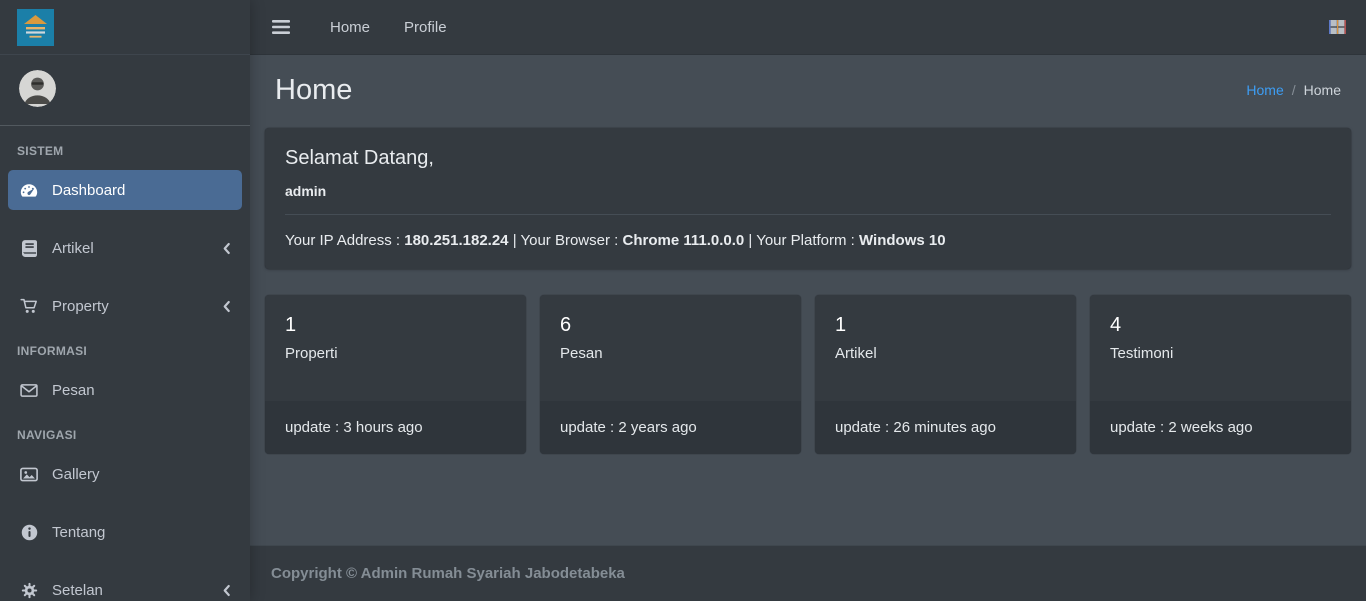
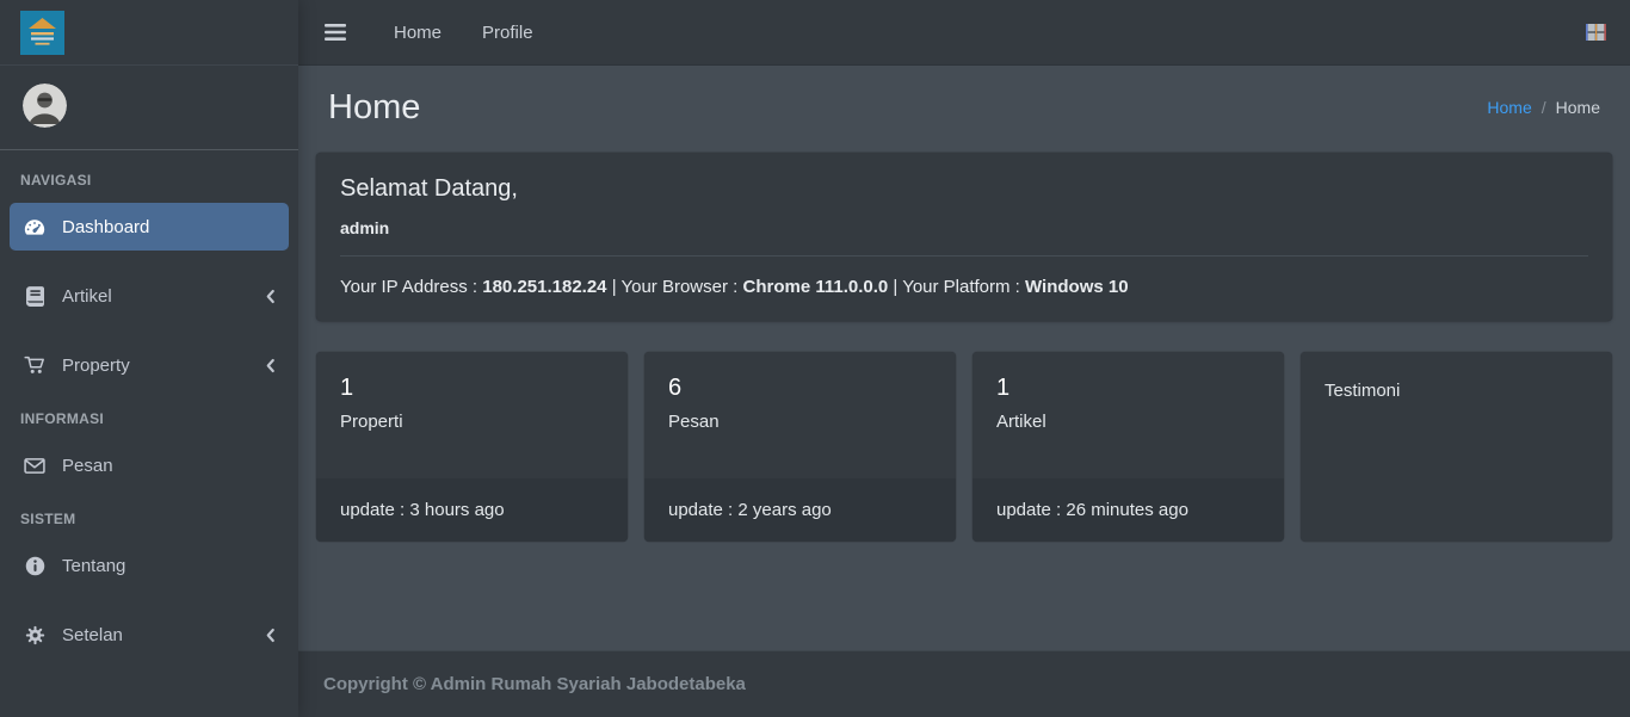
- SISTEM
+ NAVIGASI
  Dashboard
  Artikel
  Property
  INFORMASI
  Pesan
- NAVIGASI
+ SISTEM
- Gallery
  Tentang
  Setelan
  Home
  Profile
  Home
  Home
  /
  Home
  Selamat Datang,
  admin
  Your IP Address : 180.251.182.24 | Your Browser : Chrome 111.0.0.0 | Your Platform : Windows 10
  1
  Properti
  update : 3 hours ago
  6
  Pesan
  update : 2 years ago
  1
  Artikel
  update : 26 minutes ago
- 4
  Testimoni
- update : 2 weeks ago
  Copyright © Admin Rumah Syariah Jabodetabeka
